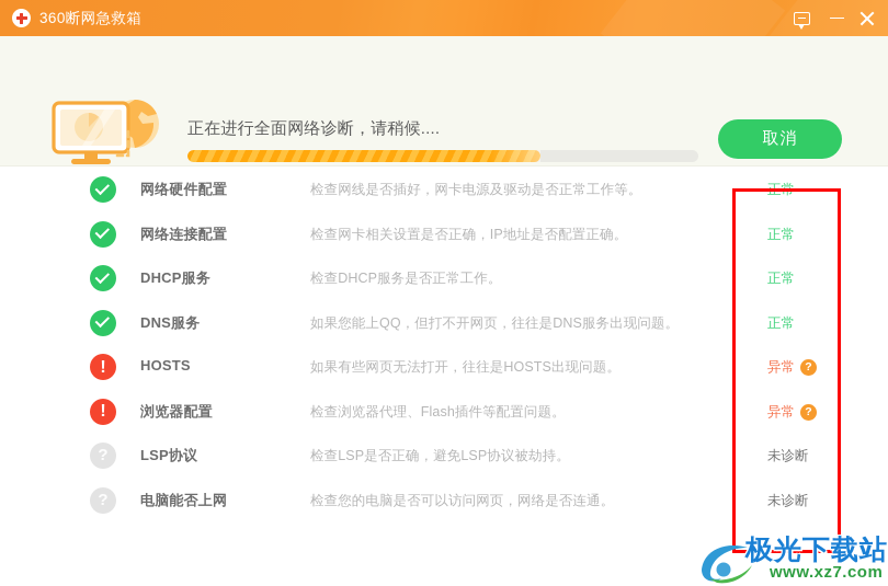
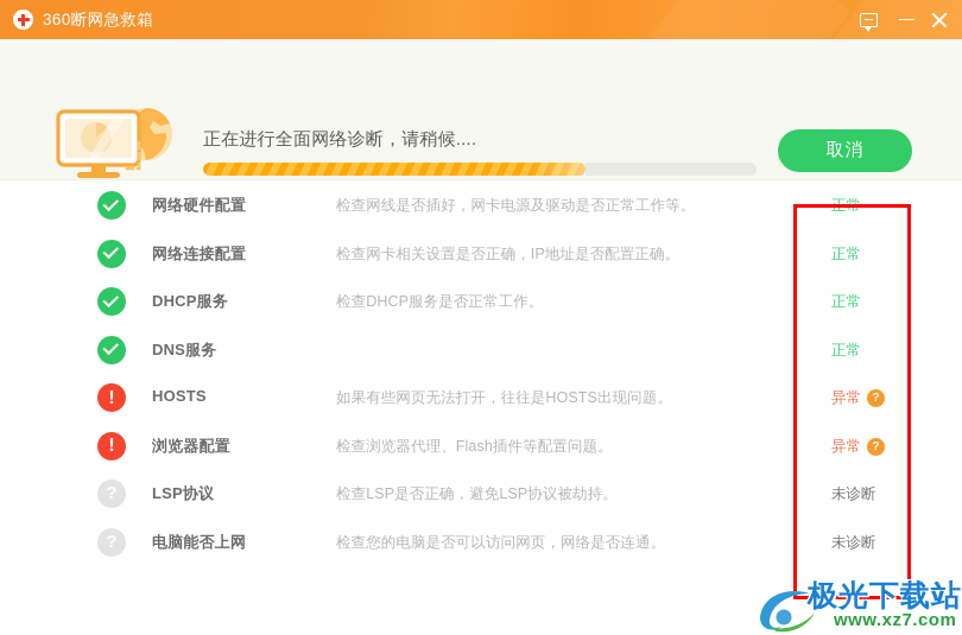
  360断网急救箱
  正在进行全面网络诊断，请稍候....
  取消
  网络硬件配置
  检查网线是否插好，网卡电源及驱动是否正常工作等。
  正常
  网络连接配置
  检查网卡相关设置是否正确，IP地址是否配置正确。
  正常
  DHCP服务
  检查DHCP服务是否正常工作。
  正常
  DNS服务
- 如果您能上QQ，但打不开网页，往往是DNS服务出现问题。
  正常
  !
  HOSTS
  如果有些网页无法打开，往往是HOSTS出现问题。
  异常
  ?
  !
  浏览器配置
  检查浏览器代理、Flash插件等配置问题。
  异常
  ?
  ?
  LSP协议
  检查LSP是否正确，避免LSP协议被劫持。
  未诊断
  ?
  电脑能否上网
  检查您的电脑是否可以访问网页，网络是否连通。
  未诊断
  极光下载站
  www.xz7.com
